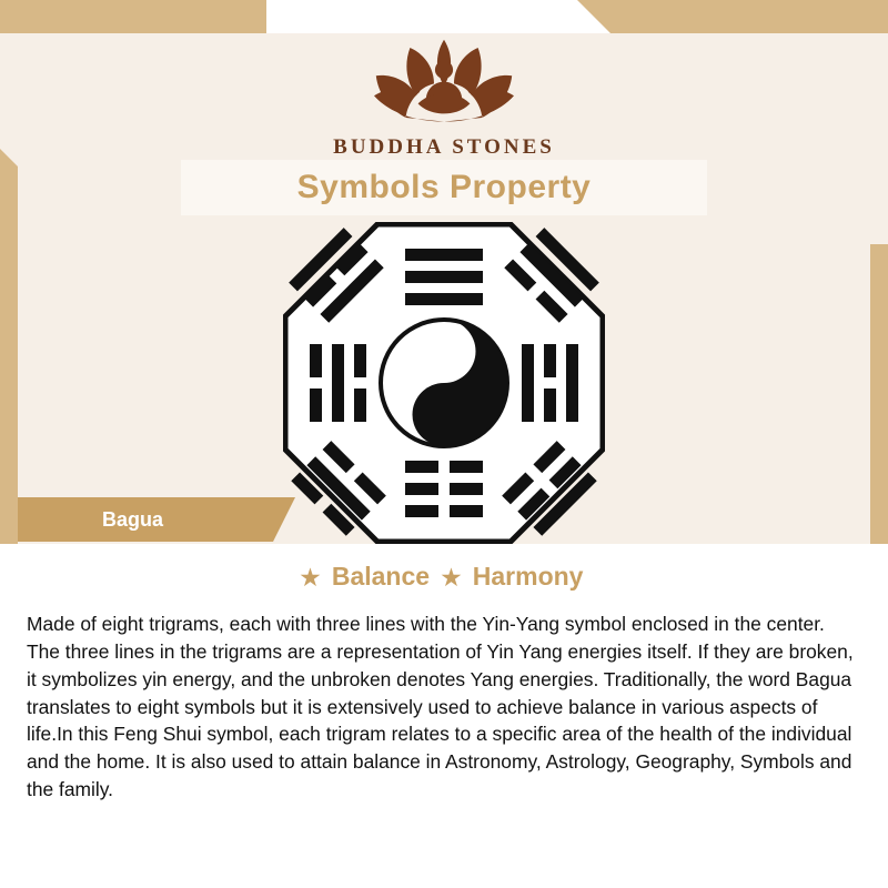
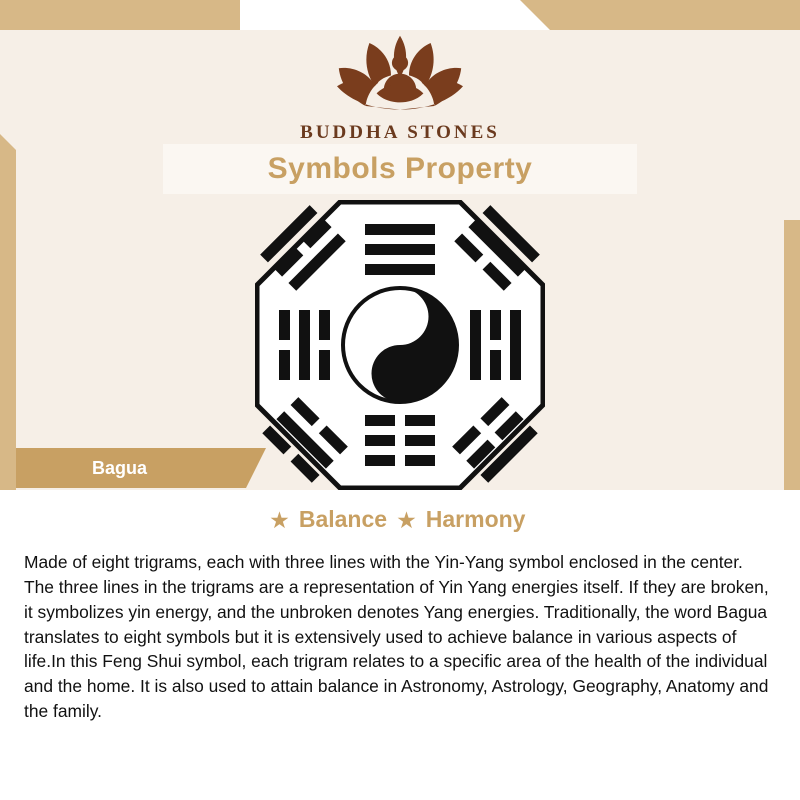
  BUDDHA STONES
  Symbols Property
  Bagua
  ★ Balance ★ Harmony
- Made of eight trigrams, each with three lines with the Yin-Yang symbol enclosed in the center. The three lines in the trigrams are a representation of Yin Yang energies itself. If they are broken, it symbolizes yin energy, and the unbroken denotes Yang energies. Traditionally, the word Bagua translates to eight symbols but it is extensively used to achieve balance in various aspects of life.In this Feng Shui symbol, each trigram relates to a specific area of the health of the individual and the home. It is also used to attain balance in Astronomy, Astrology, Geography, Symbols and the family.
+ Made of eight trigrams, each with three lines with the Yin-Yang symbol enclosed in the center. The three lines in the trigrams are a representation of Yin Yang energies itself. If they are broken, it symbolizes yin energy, and the unbroken denotes Yang energies. Traditionally, the word Bagua translates to eight symbols but it is extensively used to achieve balance in various aspects of life.In this Feng Shui symbol, each trigram relates to a specific area of the health of the individual and the home. It is also used to attain balance in Astronomy, Astrology, Geography, Anatomy and the family.
